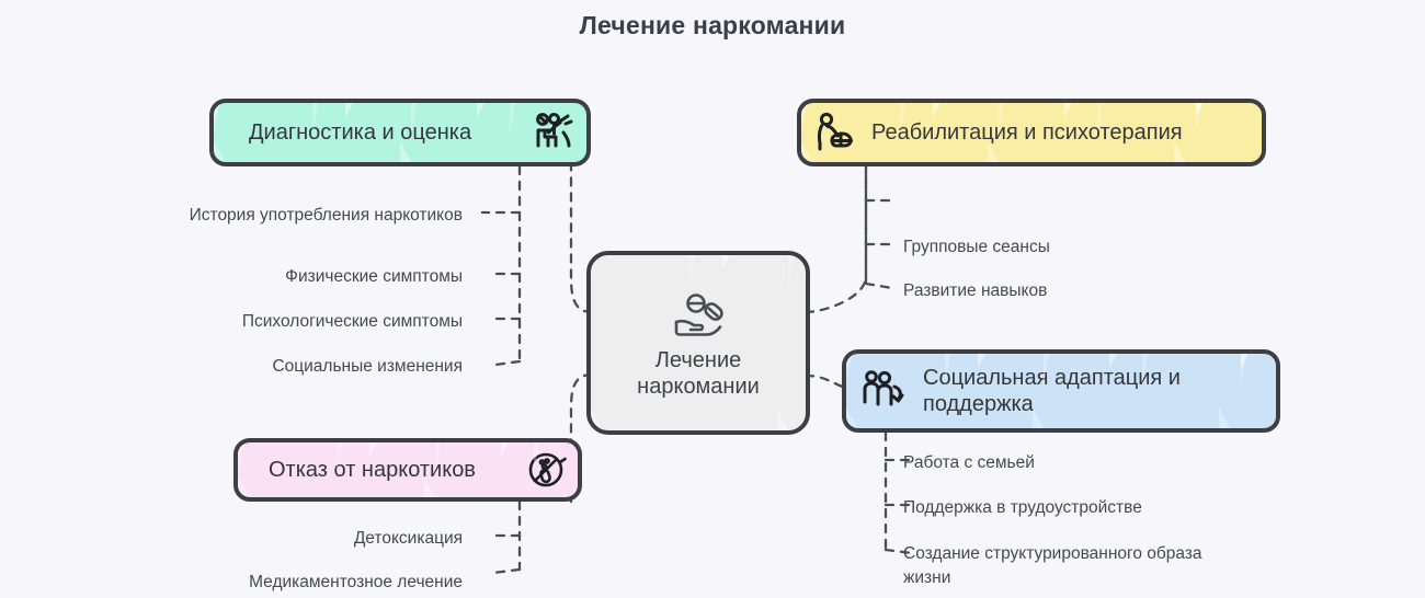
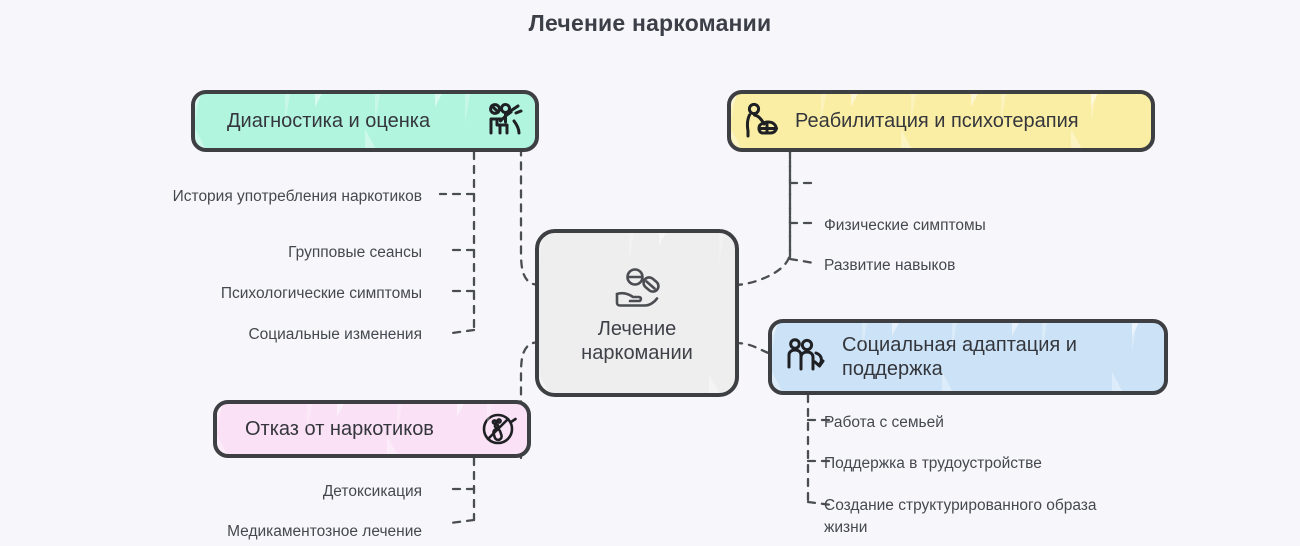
  Лечение наркомании
  История употребления наркотиков
- Физические симптомы
+ Групповые сеансы
  Психологические симптомы
  Социальные изменения
  Детоксикация
  Медикаментозное лечение
- Групповые сеансы
+ Физические симптомы
  Развитие навыков
  Работа с семьей
  Поддержка в трудоустройстве
  Создание структурированного образа жизни
